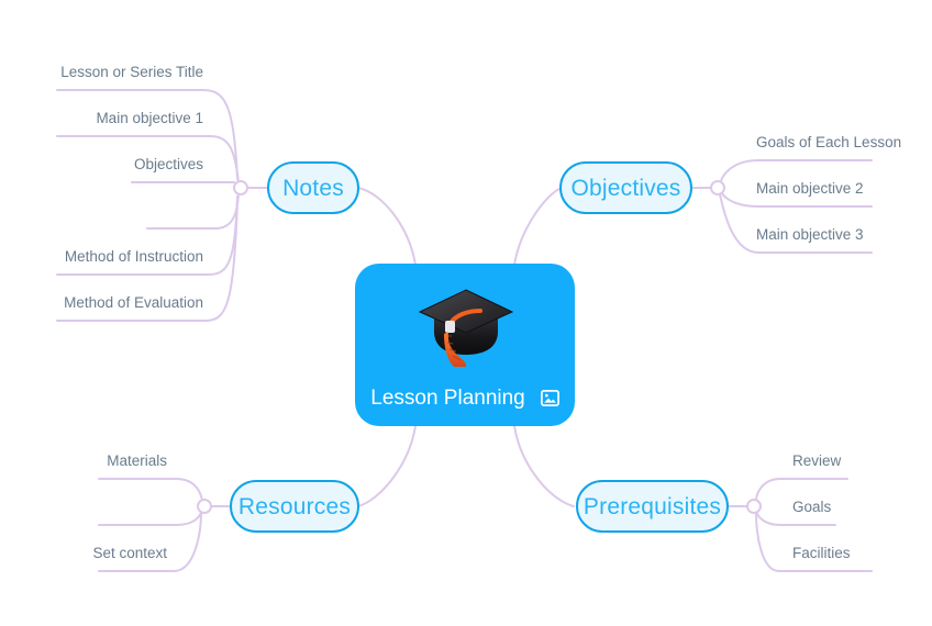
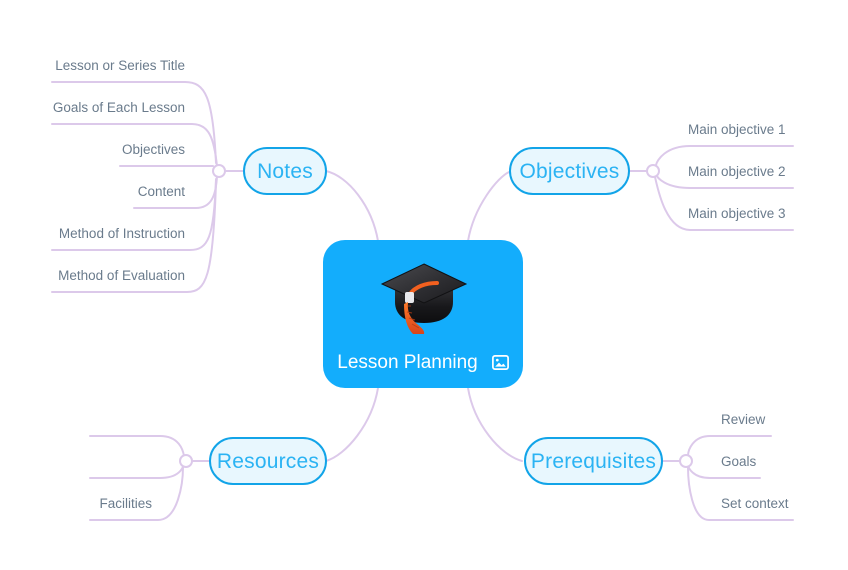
  Lesson Planning
  Notes
  Objectives
  Resources
  Prerequisites
  Lesson or Series Title
- Main objective 1
+ Goals of Each Lesson
  Objectives
+ Content
  Method of Instruction
  Method of Evaluation
- Goals of Each Lesson
+ Main objective 1
  Main objective 2
  Main objective 3
- Materials
- Set context
+ Facilities
  Review
  Goals
- Facilities
+ Set context
